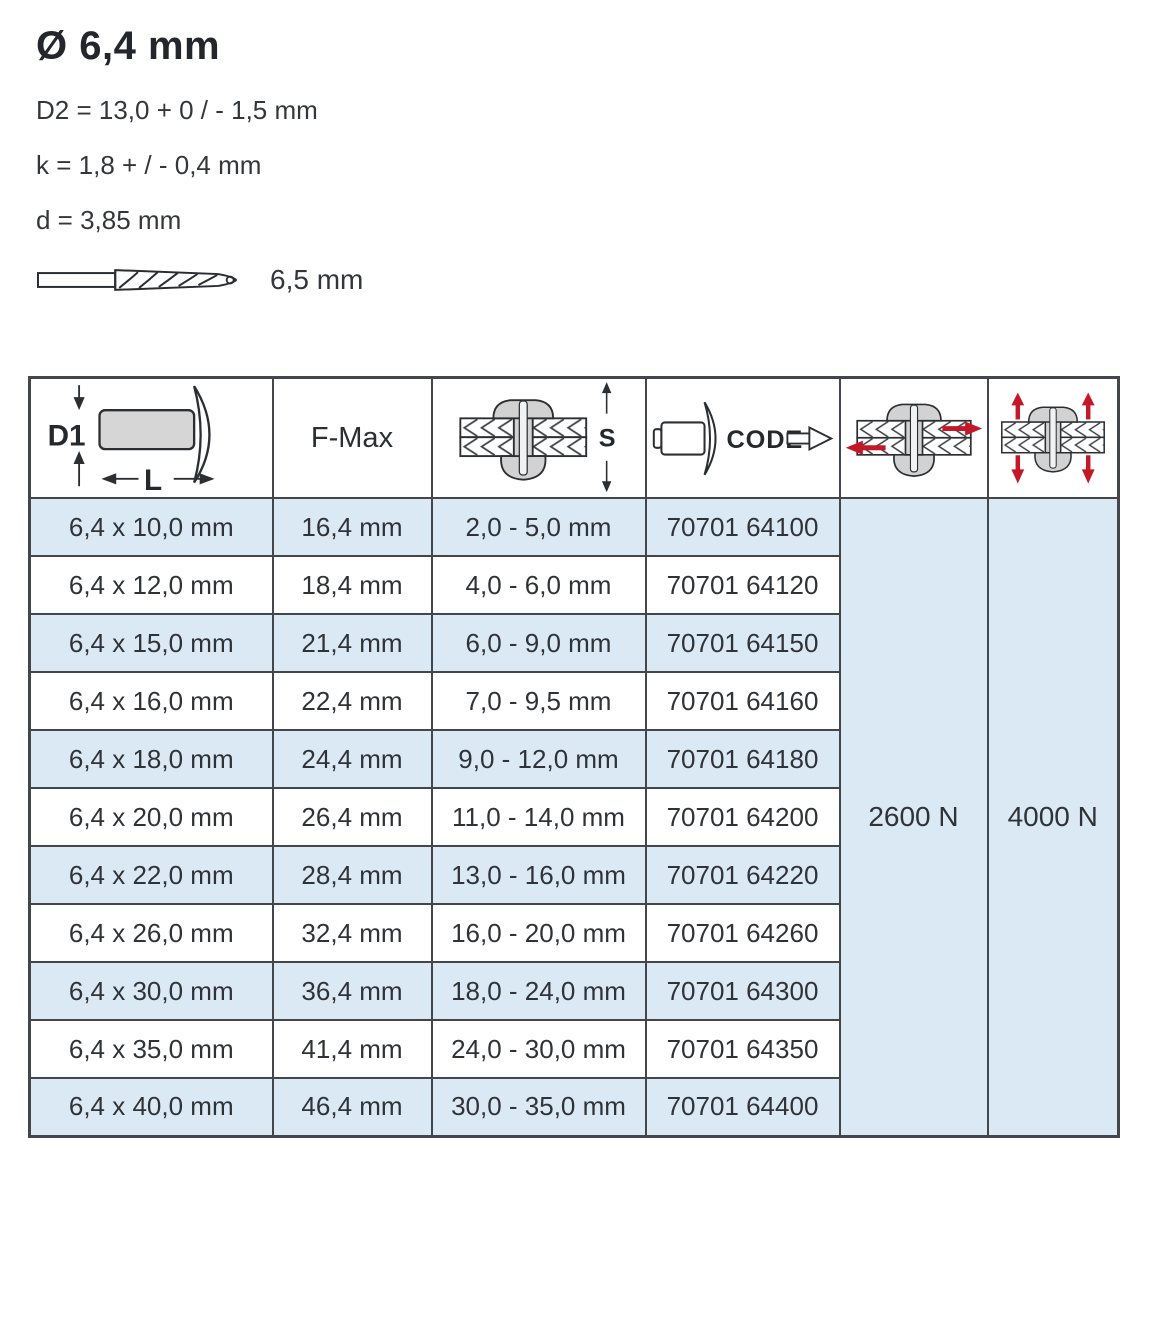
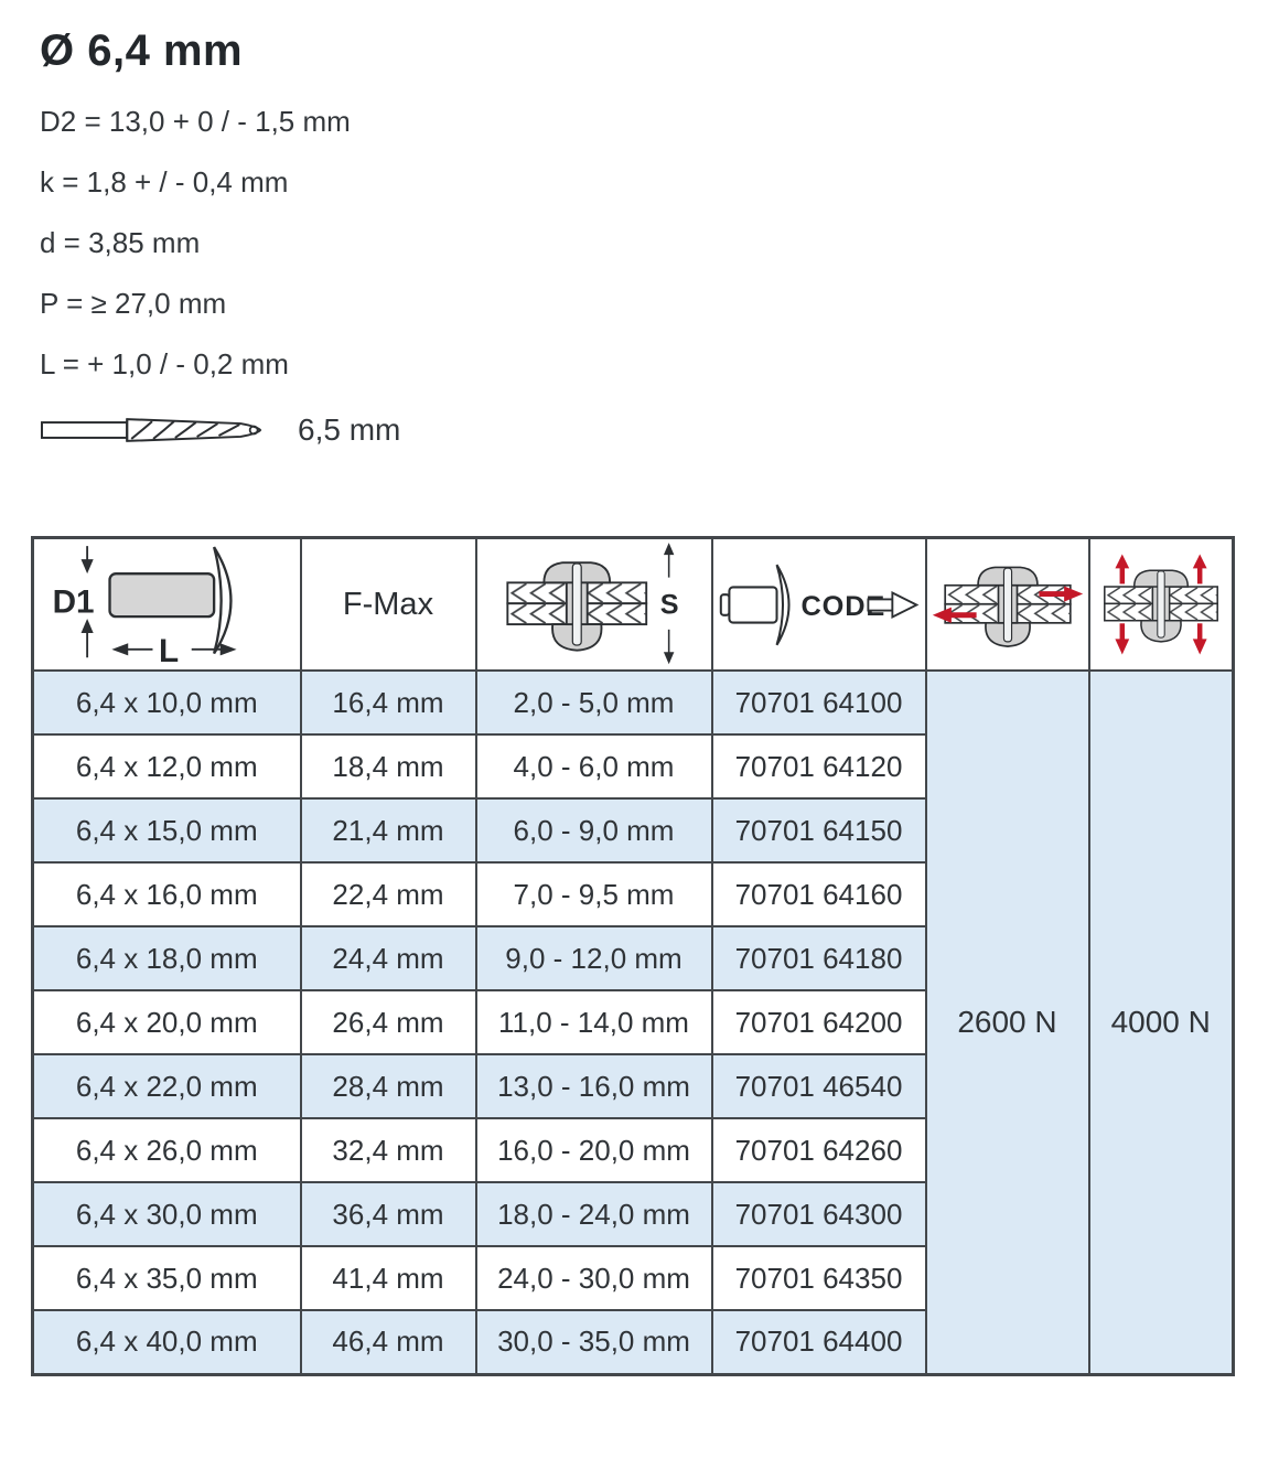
  Ø 6,4 mm
  D2 = 13,0 + 0 / - 1,5 mm
  k = 1,8 + / - 0,4 mm
  d = 3,85 mm
+ P = ≥ 27,0 mm
+ L = + 1,0 / - 0,2 mm
  6,5 mm
  D1 L	F-Max	S	COD
  6,4 x 10,0 mm	16,4 mm	2,0 - 5,0 mm	70701 64100	2600 N	4000 N
  6,4 x 12,0 mm	18,4 mm	4,0 - 6,0 mm	70701 64120
  6,4 x 15,0 mm	21,4 mm	6,0 - 9,0 mm	70701 64150
  6,4 x 16,0 mm	22,4 mm	7,0 - 9,5 mm	70701 64160
  6,4 x 18,0 mm	24,4 mm	9,0 - 12,0 mm	70701 64180
  6,4 x 20,0 mm	26,4 mm	11,0 - 14,0 mm	70701 64200
- 6,4 x 22,0 mm	28,4 mm	13,0 - 16,0 mm	70701 64220
+ 6,4 x 22,0 mm	28,4 mm	13,0 - 16,0 mm	70701 46540
  6,4 x 26,0 mm	32,4 mm	16,0 - 20,0 mm	70701 64260
  6,4 x 30,0 mm	36,4 mm	18,0 - 24,0 mm	70701 64300
  6,4 x 35,0 mm	41,4 mm	24,0 - 30,0 mm	70701 64350
  6,4 x 40,0 mm	46,4 mm	30,0 - 35,0 mm	70701 64400
